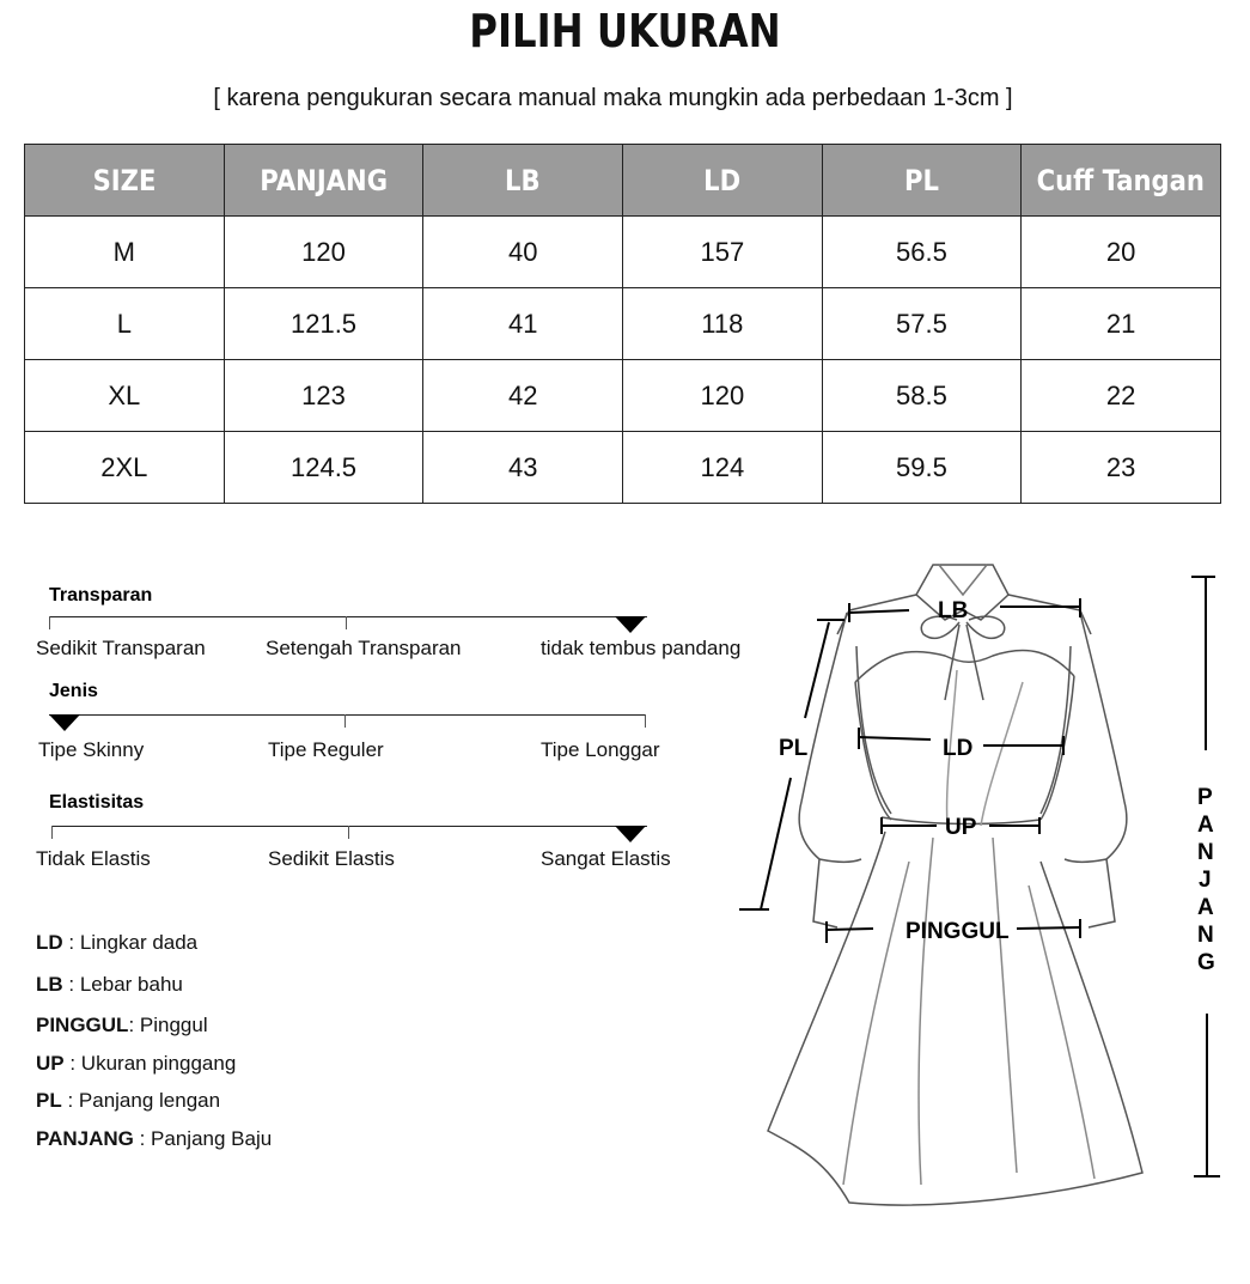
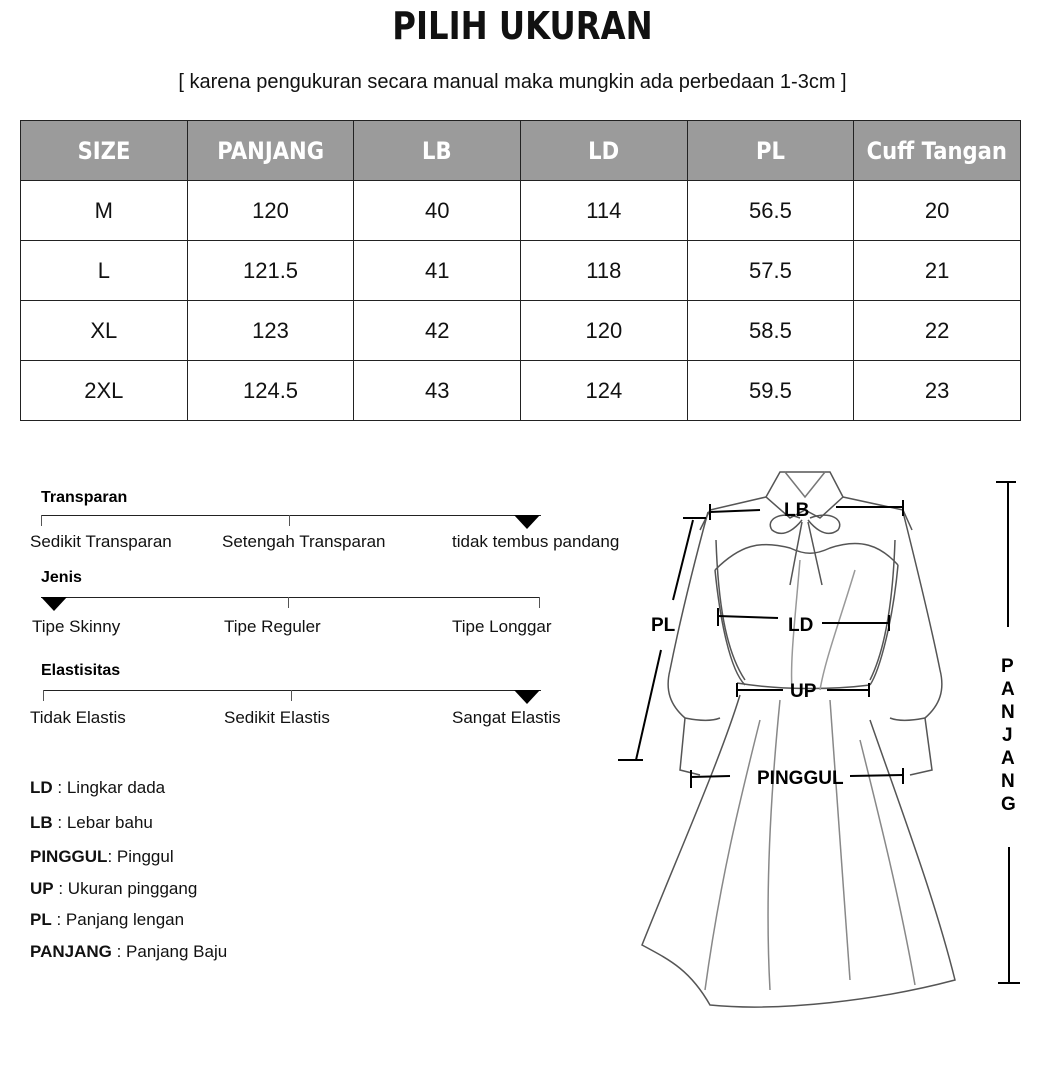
  PILIH UKURAN
  [ karena pengukuran secara manual maka mungkin ada perbedaan 1-3cm ]
  SIZE	PANJANG	LB	LD	PL	Cuff Tangan
- M	120	40	157	56.5	20
+ M	120	40	114	56.5	20
  L	121.5	41	118	57.5	21
  XL	123	42	120	58.5	22
  2XL	124.5	43	124	59.5	23
  Transparan
  Sedikit Transparan
  Setengah Transparan
  tidak tembus pandang
  Jenis
  Tipe Skinny
  Tipe Reguler
  Tipe Longgar
  Elastisitas
  Tidak Elastis
  Sedikit Elastis
  Sangat Elastis
  LD : Lingkar dada
  LB : Lebar bahu
  PINGGUL: Pinggul
  UP : Ukuran pinggang
  PL : Panjang lengan
  PANJANG : Panjang Baju
  LB
  PL
  LD
  UP
  PINGGUL
  P
  A
  N
  J
  A
  N
  G
